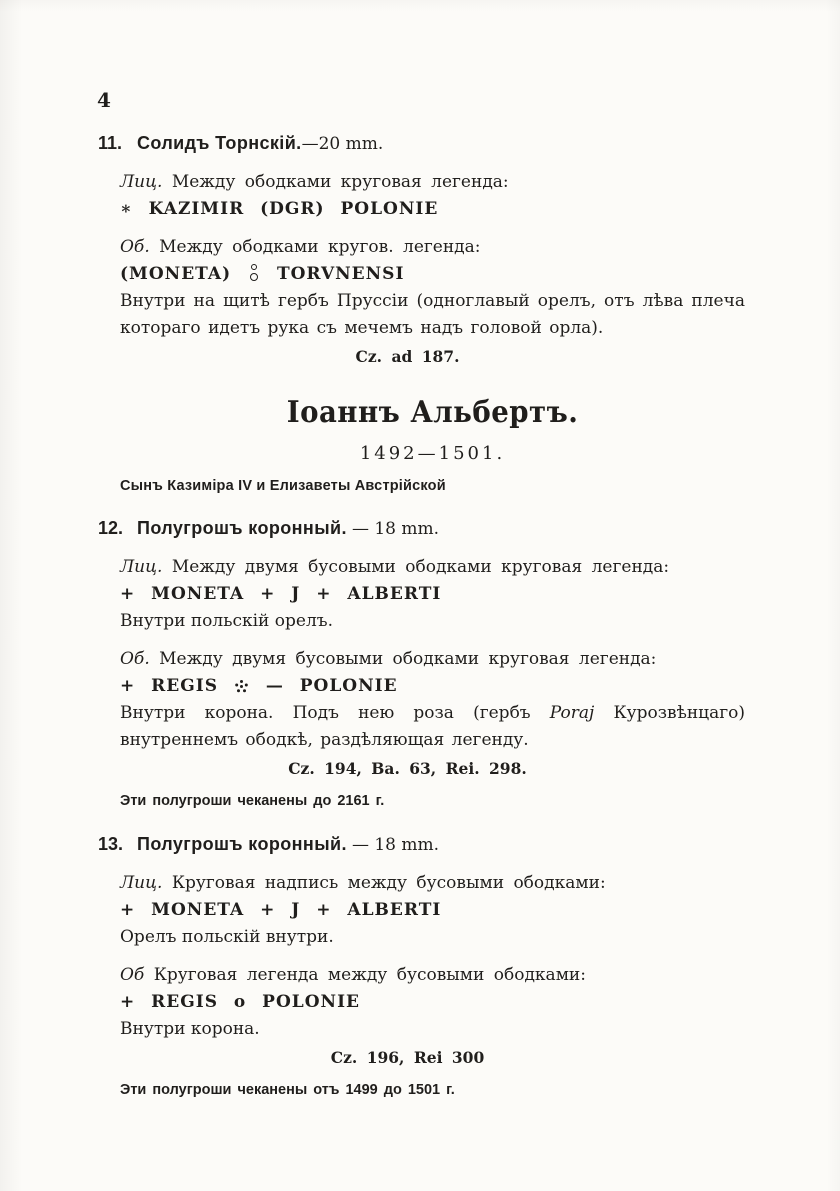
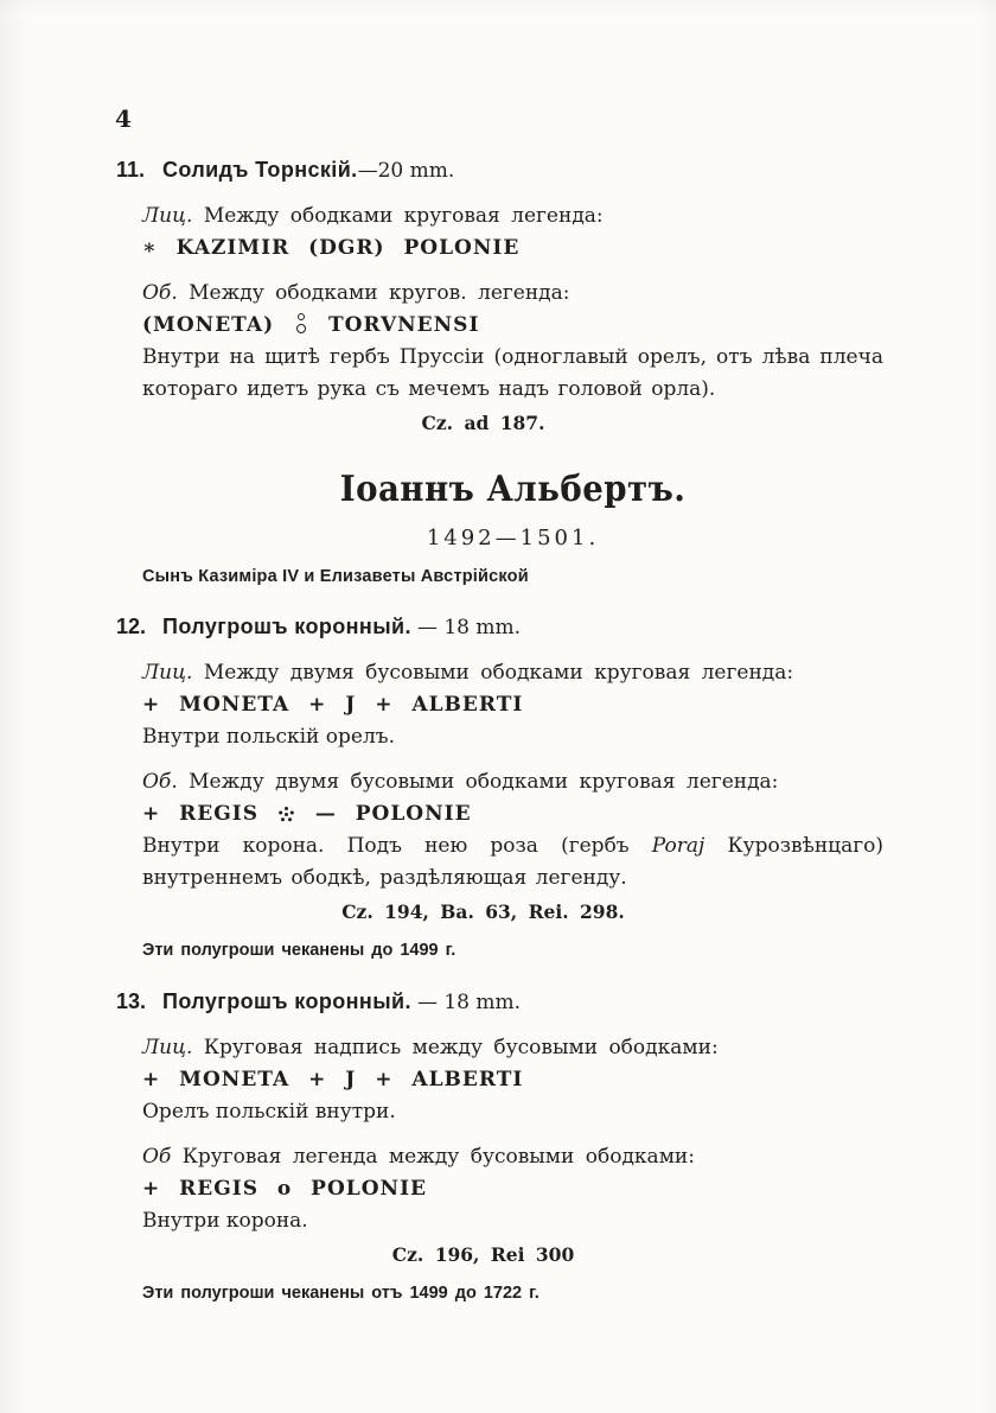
  4
  11.
  Солидъ Торнскій.—20 mm.
  Лиц. Между ободками круговая легенда:
  ∗ KAZIMIR (DGR) POLONIE
  Об. Между ободками кругов. легенда:
  (MONETA) TORVNENSI
  Внутри на щитѣ гербъ Пруссіи (одноглавый орелъ, отъ лѣва плеча котораго идетъ рука съ мечемъ надъ головой орла).
  Cz. ad 187.
  Іоаннъ Альбертъ.
  1492—1501.
  Сынъ Казиміра IV и Елизаветы Австрійской
  12.
  Полугрошъ коронный. — 18 mm.
  Лиц. Между двумя бусовыми ободками круговая легенда:
  + MONETA + J + ALBERTI
  Внутри польскій орелъ.
  Об. Между двумя бусовыми ободками круговая легенда:
  + REGIS — POLONIE
  Внутри корона. Подъ нею роза (гербъ Poraj Курозвѣнцаго) внутреннемъ ободкѣ, раздѣляющая легенду.
  Cz. 194, Ba. 63, Rei. 298.
- Эти полугроши чеканены до 2161 г.
+ Эти полугроши чеканены до 1499 г.
  13.
  Полугрошъ коронный. — 18 mm.
  Лиц. Круговая надпись между бусовыми ободками:
  + MONETA + J + ALBERTI
  Орелъ польскій внутри.
  Об Круговая легенда между бусовыми ободками:
  + REGIS o POLONIE
  Внутри корона.
  Cz. 196, Rei 300
- Эти полугроши чеканены отъ 1499 до 1501 г.
+ Эти полугроши чеканены отъ 1499 до 1722 г.
